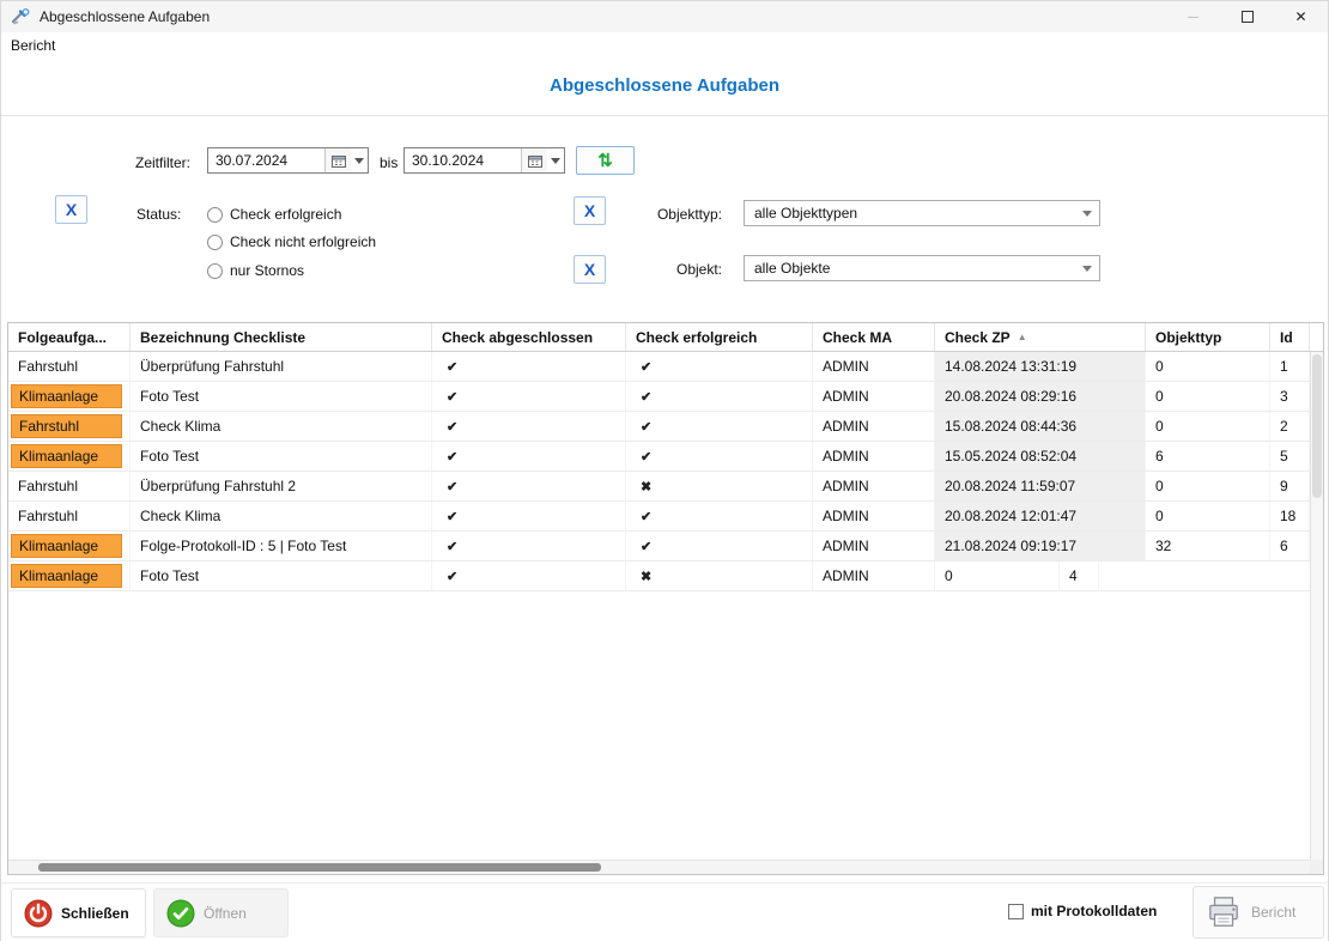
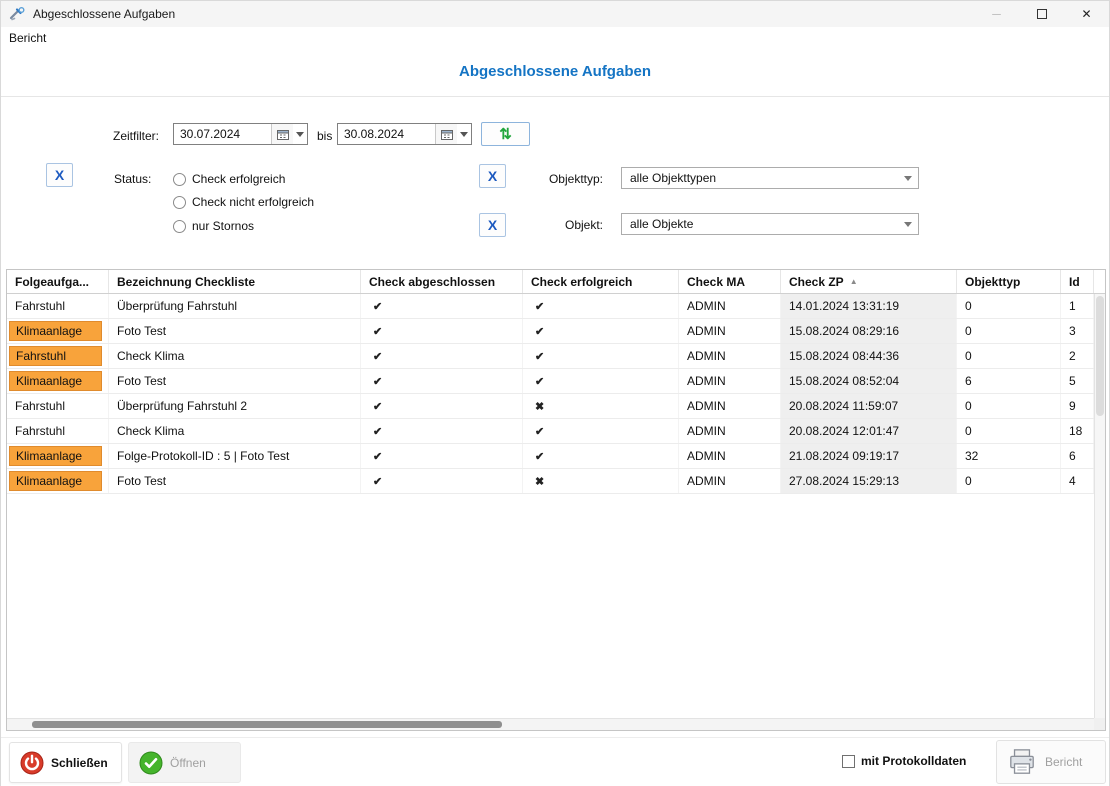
  Abgeschlossene Aufgaben
  ─
  ✕
  Bericht
  Abgeschlossene Aufgaben
  Zeitfilter:
  30.07.2024
  bis
- 30.10.2024
+ 30.08.2024
  ⇅
  X
  Status:
  Check erfolgreich
  Check nicht erfolgreich
  nur Stornos
  X
  Objekttyp:
  alle Objekttypen
  X
  Objekt:
  alle Objekte
  Folgeaufga...
  Bezeichnung Checkliste
  Check abgeschlossen
  Check erfolgreich
  Check MA
  Check ZP
  ▲
  Objekttyp
  Id
  Fahrstuhl
  Überprüfung Fahrstuhl
  ✔
  ✔
  ADMIN
- 14.08.2024 13:31:19
+ 14.01.2024 13:31:19
  0
  1
  Klimaanlage
  Foto Test
  ✔
  ✔
  ADMIN
- 20.08.2024 08:29:16
+ 15.08.2024 08:29:16
  0
  3
  Fahrstuhl
  Check Klima
  ✔
  ✔
  ADMIN
  15.08.2024 08:44:36
  0
  2
  Klimaanlage
  Foto Test
  ✔
  ✔
  ADMIN
- 15.05.2024 08:52:04
+ 15.08.2024 08:52:04
  6
  5
  Fahrstuhl
  Überprüfung Fahrstuhl 2
  ✔
  ✖
  ADMIN
  20.08.2024 11:59:07
  0
  9
  Fahrstuhl
  Check Klima
  ✔
  ✔
  ADMIN
  20.08.2024 12:01:47
  0
  18
  Klimaanlage
  Folge-Protokoll-ID : 5 | Foto Test
  ✔
  ✔
  ADMIN
  21.08.2024 09:19:17
  32
  6
  Klimaanlage
  Foto Test
  ✔
  ✖
  ADMIN
+ 27.08.2024 15:29:13
  0
  4
  Schließen
  Öffnen
  mit Protokolldaten
  Bericht
